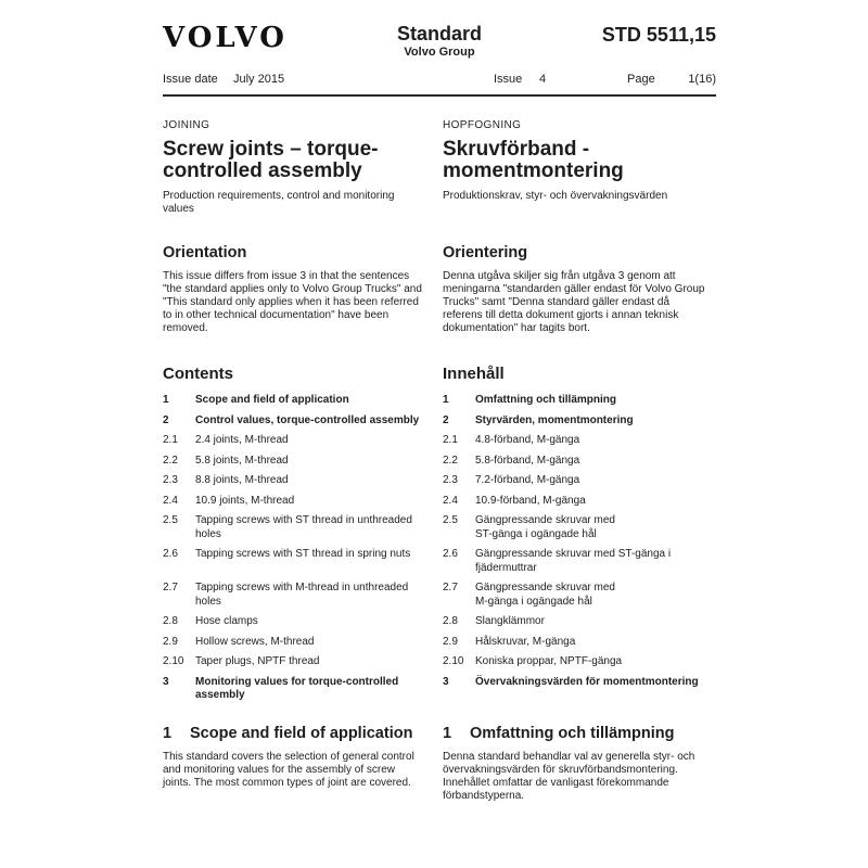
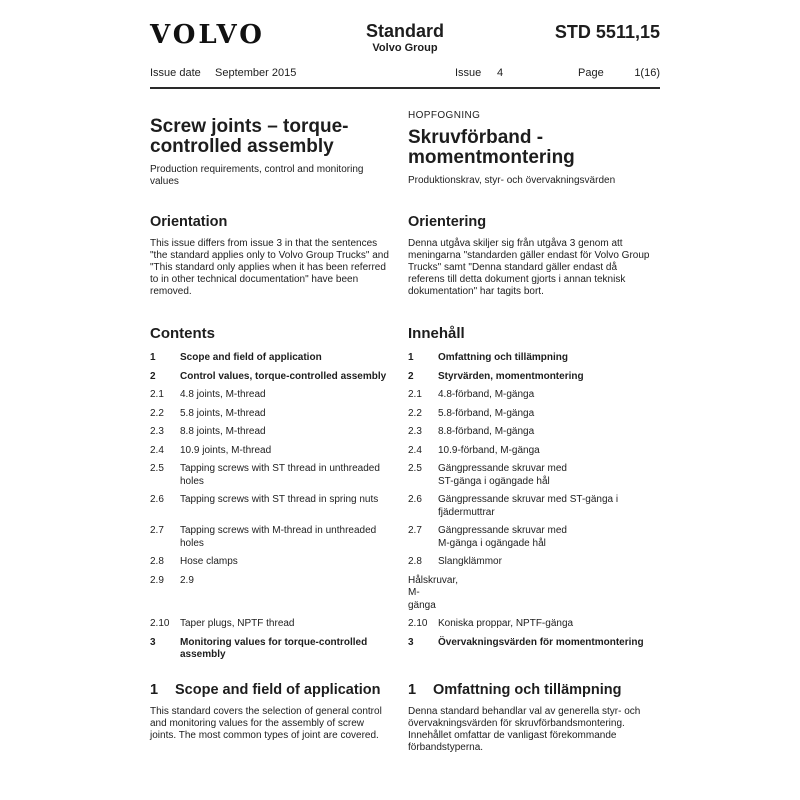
  VOLVO
  Standard
  Volvo Group
  STD 5511,15
  Issue date
- July 2015
+ September 2015
  Issue
  4
  Page
  1(16)
- JOINING
  Screw joints – torque-
  controlled assembly
  Production requirements, control and monitoring
  values
  HOPFOGNING
  Skruvförband -
  momentmontering
  Produktionskrav, styr- och övervakningsvärden
  Orientation
  This issue differs from issue 3 in that the sentences
  "the standard applies only to Volvo Group Trucks" and
  "This standard only applies when it has been referred
  to in other technical documentation" have been
  removed.
  Orientering
  Denna utgåva skiljer sig från utgåva 3 genom att
  meningarna "standarden gäller endast för Volvo Group
  Trucks" samt "Denna standard gäller endast då
  referens till detta dokument gjorts i annan teknisk
  dokumentation" har tagits bort.
  Contents
  Innehåll
  1
  Scope and field of application
  1
  Omfattning och tillämpning
  2
  Control values, torque-controlled assembly
  2
  Styrvärden, momentmontering
  2.1
- 2.4 joints, M-thread
+ 4.8 joints, M-thread
  2.1
  4.8-förband, M-gänga
  2.2
  5.8 joints, M-thread
  2.2
  5.8-förband, M-gänga
  2.3
  8.8 joints, M-thread
  2.3
- 7.2-förband, M-gänga
+ 8.8-förband, M-gänga
  2.4
  10.9 joints, M-thread
  2.4
  10.9-förband, M-gänga
  2.5
  Tapping screws with ST thread in unthreaded
  holes
  2.5
  Gängpressande skruvar med
  ST-gänga i ogängade hål
  2.6
  Tapping screws with ST thread in spring nuts
  2.6
  Gängpressande skruvar med ST-gänga i
  fjädermuttrar
  2.7
  Tapping screws with M-thread in unthreaded
  holes
  2.7
  Gängpressande skruvar med
  M-gänga i ogängade hål
  2.8
  Hose clamps
  2.8
  Slangklämmor
  2.9
- Hollow screws, M-thread
  2.9
  Hålskruvar, M-gänga
  2.10
  Taper plugs, NPTF thread
  2.10
  Koniska proppar, NPTF-gänga
  3
  Monitoring values for torque-controlled
  assembly
  3
  Övervakningsvärden för momentmontering
  1
  Scope and field of application
  This standard covers the selection of general control
  and monitoring values for the assembly of screw
  joints. The most common types of joint are covered.
  1
  Omfattning och tillämpning
  Denna standard behandlar val av generella styr- och
  övervakningsvärden för skruvförbandsmontering.
  Innehållet omfattar de vanligast förekommande
  förbandstyperna.
